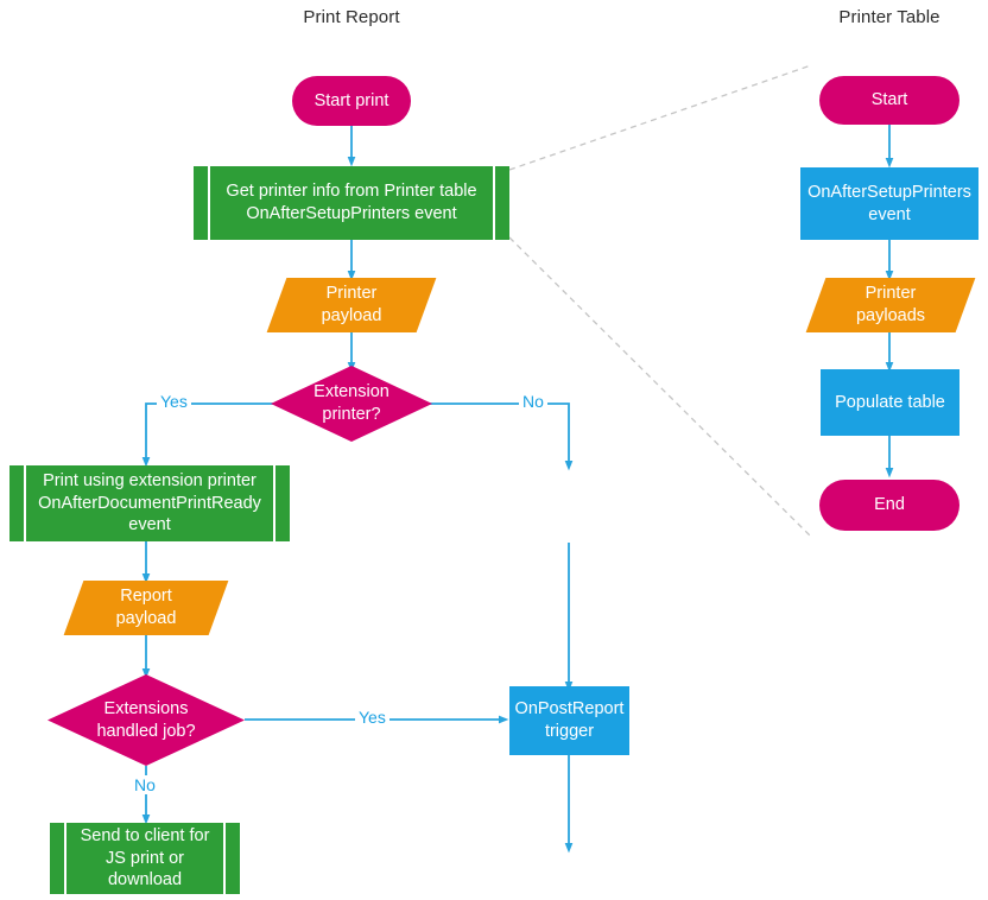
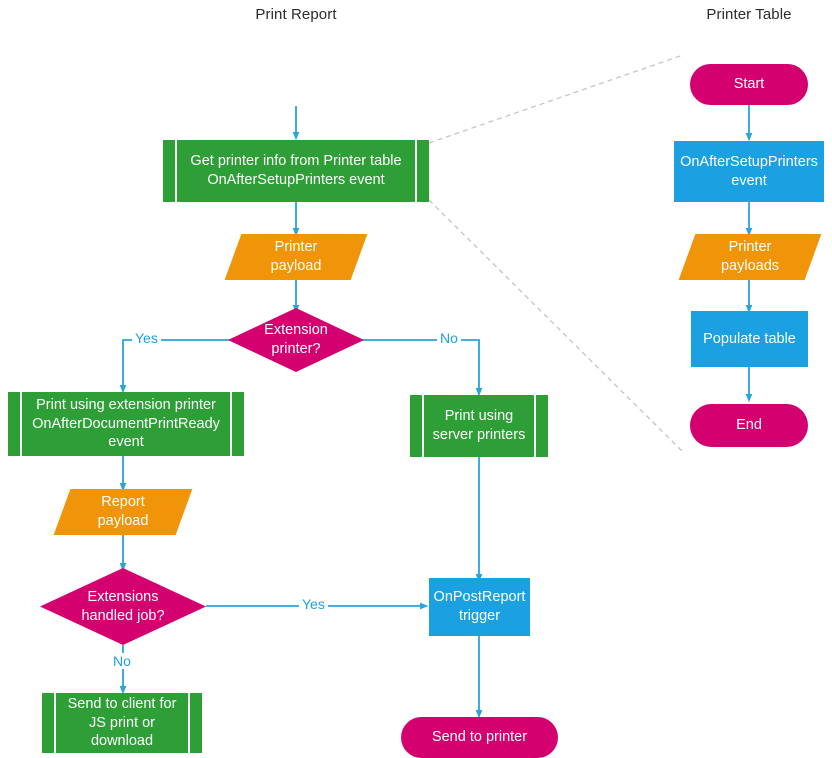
  Print Report
  Printer Table
- Start print
  Get printer info from Printer table
  OnAfterSetupPrinters event
  Printer
  payload
  Extension
  printer?
  Yes
  No
  Print using extension printer
  OnAfterDocumentPrintReady
  event
+ Print using
+ server printers
  Report
  payload
  Extensions
  handled job?
  Yes
  No
  Send to client for
  JS print or
  download
  OnPostReport
  trigger
+ Send to printer
  Start
  OnAfterSetupPrinters
  event
  Printer
  payloads
  Populate table
  End
